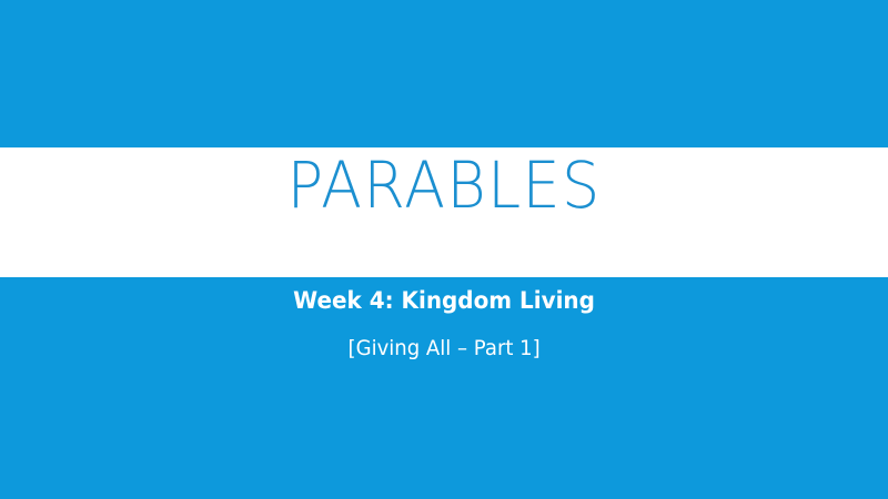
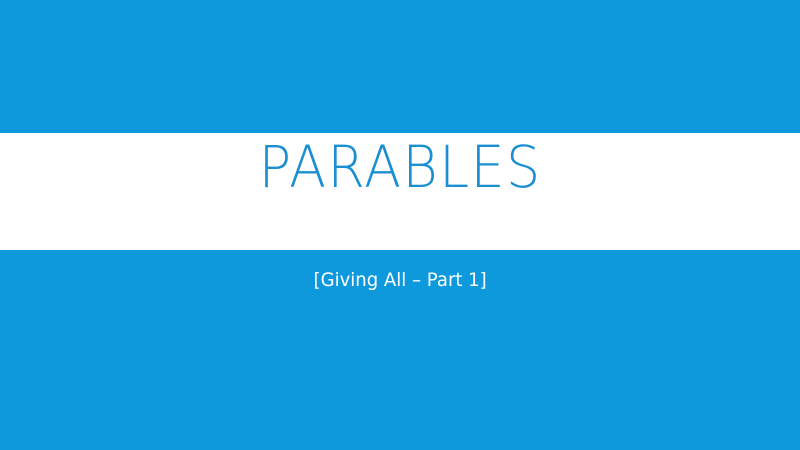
  PARABLES
- Week 4: Kingdom Living
  [Giving All – Part 1]
